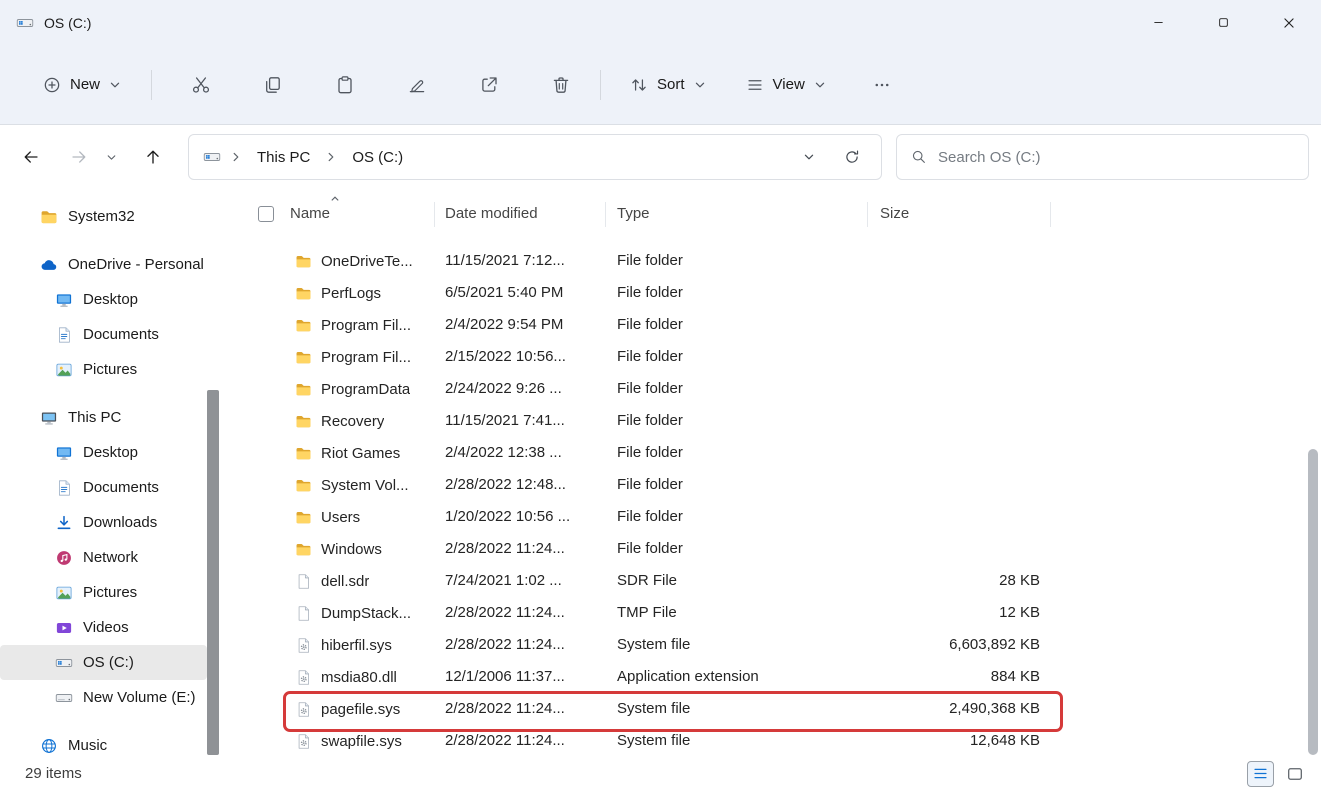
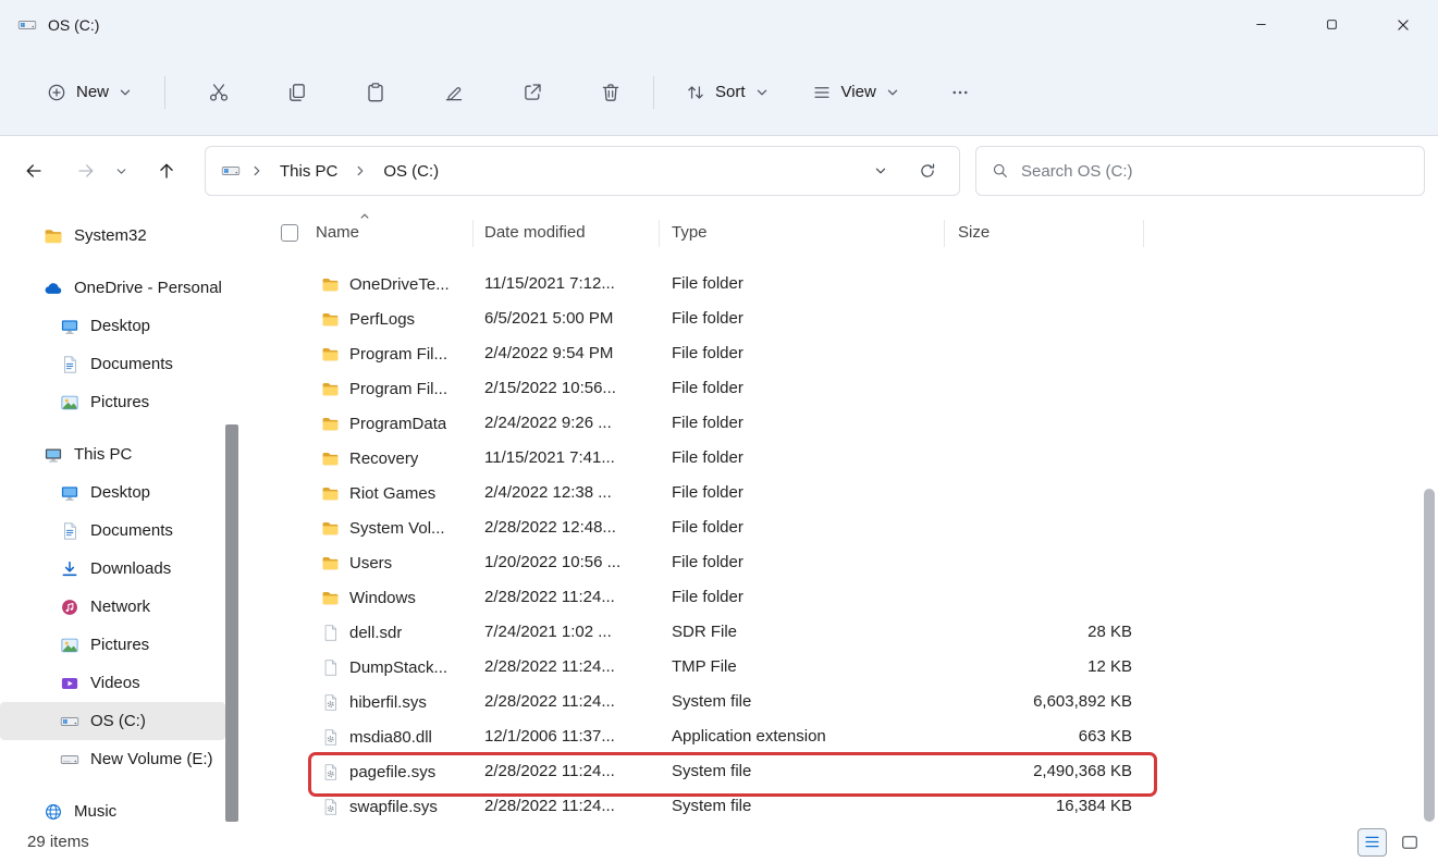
  OS (C:)
  New
  Sort
  View
  This PC
  OS (C:)
  Search OS (C:)
  System32
  OneDrive - Personal
  Desktop
  Documents
  Pictures
  This PC
  Desktop
  Documents
  Downloads
  Network
  Pictures
  Videos
  OS (C:)
  New Volume (E:)
  Music
  Name
  Date modified
  Type
  Size
  OneDriveTe...
  11/15/2021 7:12...
  File folder
  PerfLogs
- 6/5/2021 5:40 PM
+ 6/5/2021 5:00 PM
  File folder
  Program Fil...
  2/4/2022 9:54 PM
  File folder
  Program Fil...
  2/15/2022 10:56...
  File folder
  ProgramData
  2/24/2022 9:26 ...
  File folder
  Recovery
  11/15/2021 7:41...
  File folder
  Riot Games
  2/4/2022 12:38 ...
  File folder
  System Vol...
  2/28/2022 12:48...
  File folder
  Users
  1/20/2022 10:56 ...
  File folder
  Windows
  2/28/2022 11:24...
  File folder
  dell.sdr
  7/24/2021 1:02 ...
  SDR File
  28 KB
  DumpStack...
  2/28/2022 11:24...
  TMP File
  12 KB
  hiberfil.sys
  2/28/2022 11:24...
  System file
  6,603,892 KB
  msdia80.dll
  12/1/2006 11:37...
  Application extension
- 884 KB
+ 663 KB
  pagefile.sys
  2/28/2022 11:24...
  System file
  2,490,368 KB
  swapfile.sys
  2/28/2022 11:24...
  System file
- 12,648 KB
+ 16,384 KB
  29 items
